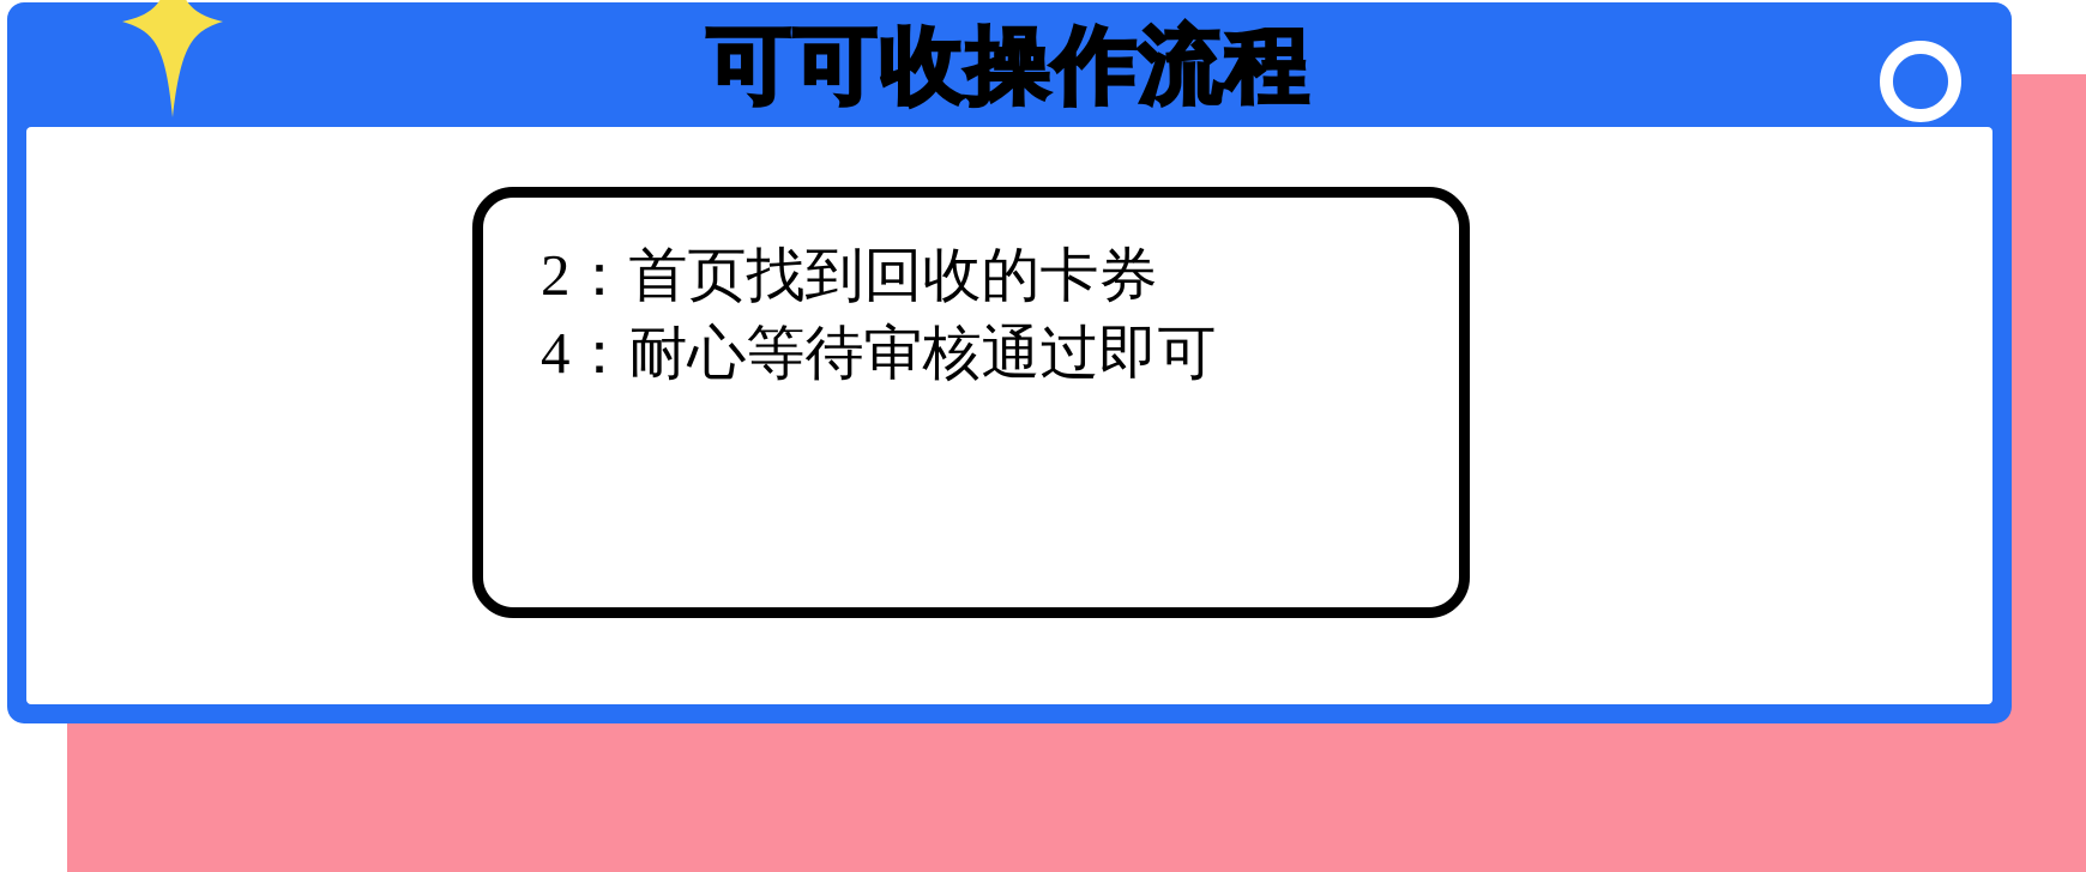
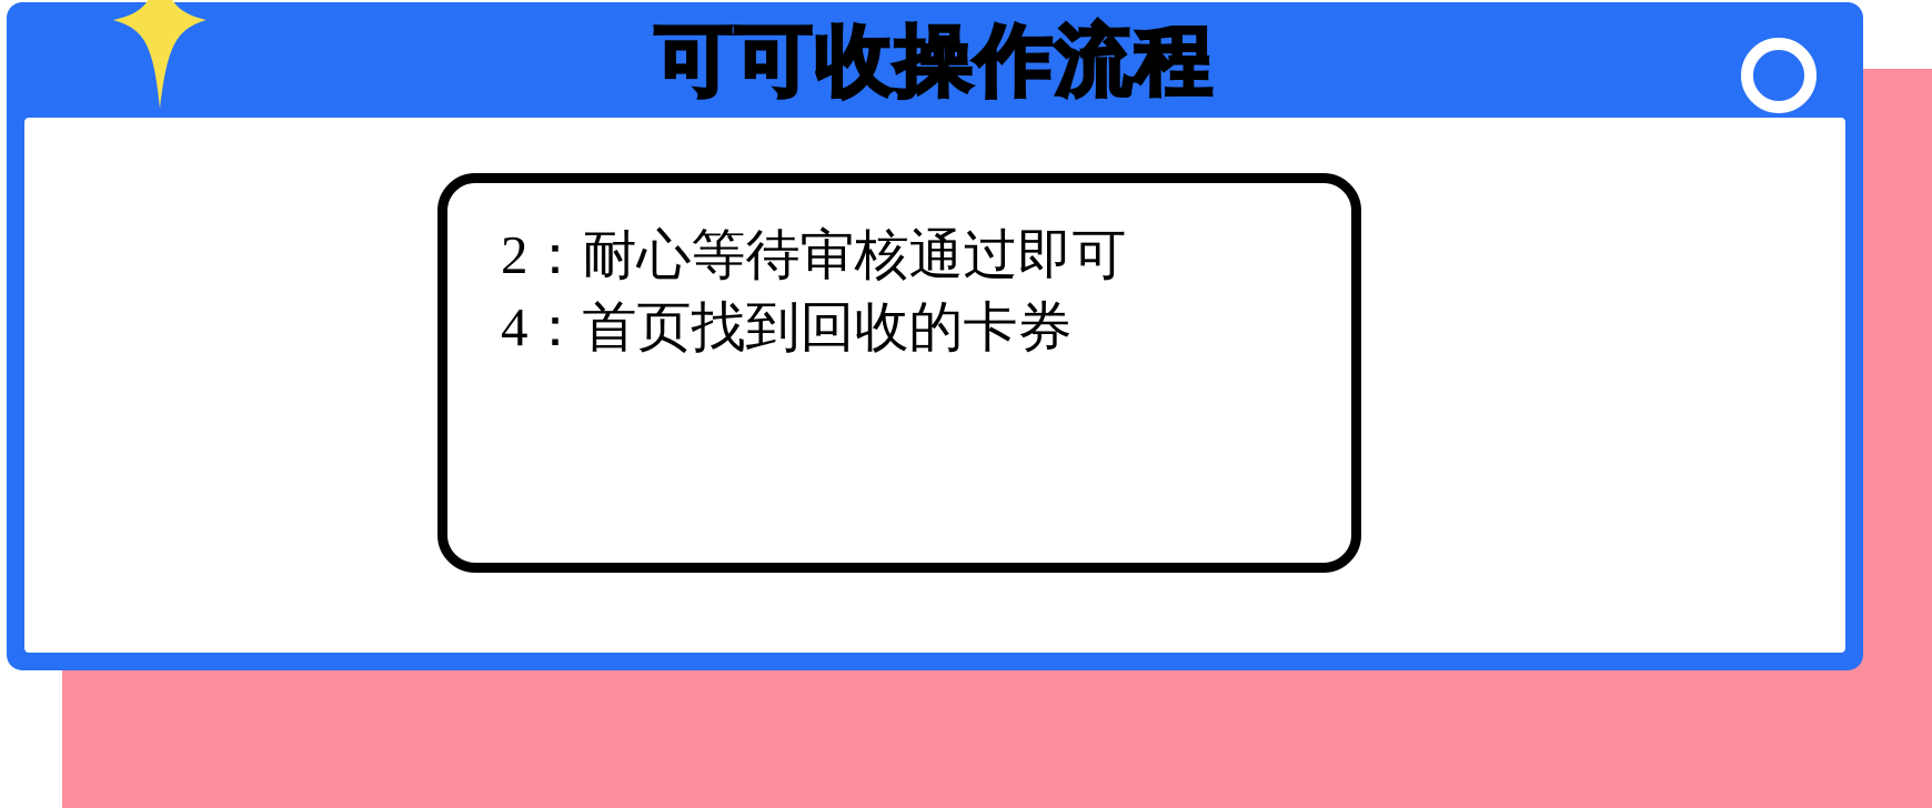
  可可收操作流程
- 2：首页找到回收的卡券
+ 2：耐心等待审核通过即可
- 4：耐心等待审核通过即可
+ 4：首页找到回收的卡券
